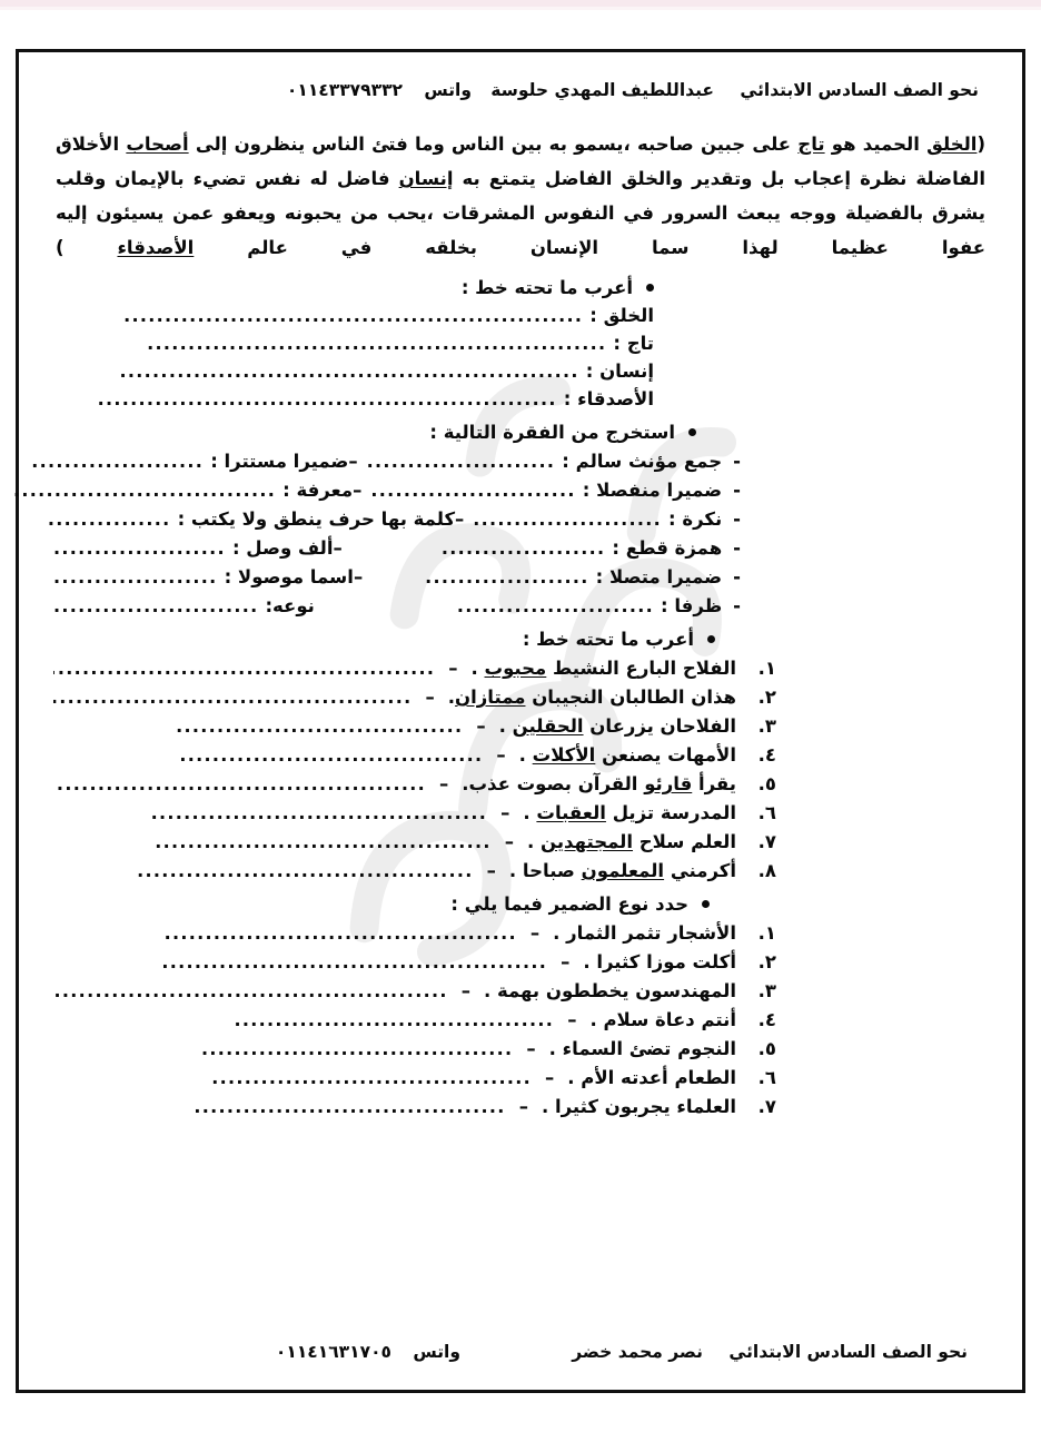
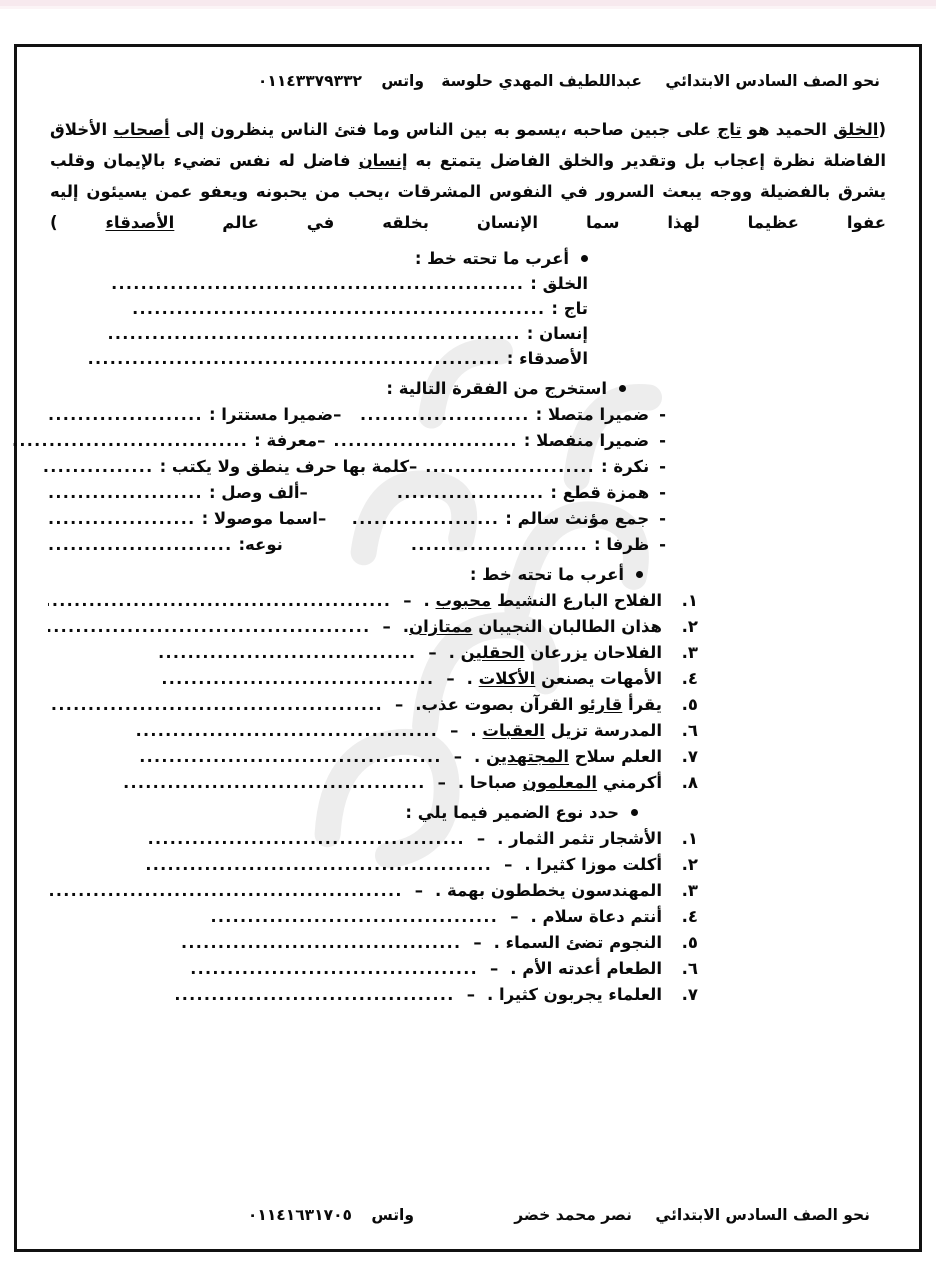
  نحو الصف السادس الابتدائي
  عبداللطيف المهدي حلوسة
  واتس
  ٠١١٤٣٣٧٩٣٣٢
  (الخلق الحميد هو تاج على جبين صاحبه ،يسمو به بين الناس وما فتئ الناس ينظرون إلى أصحاب الأخلاق الفاضلة نظرة إعجاب بل وتقدير والخلق الفاضل يتمتع به إنسان فاضل له نفس تضيء بالإيمان وقلب يشرق بالفضيلة ووجه يبعث السرور في النفوس المشرقات ،يحب من يحبونه ويعفو عمن يسيئون إليه عفوا عظيما لهذا سما الإنسان بخلقه في عالم الأصدقاء )
  أعرب ما تحته خط :
  الخلق :
  ........................................................
  تاج :
  ........................................................
  إنسان :
  ........................................................
  الأصدقاء :
  ........................................................
  استخرج من الفقرة التالية :
  -
- جمع مؤنث سالم :
+ ضميرا متصلا :
  .......................
  –
  ضميرا مستترا :
  .....................
  -
  ضميرا منفصلا :
  .........................
  –
  معرفة :
  ................................
  -
  نكرة :
  .......................
  –
  كلمة بها حرف ينطق ولا يكتب :
  ...............
  -
  همزة قطع :
  ....................
  –
  ألف وصل :
  .....................
  -
- ضميرا متصلا :
+ جمع مؤنث سالم :
  ....................
  –
  اسما موصولا :
  ....................
  -
  ظرفا :
  ........................
  نوعه:
  .........................
  أعرب ما تحته خط :
  ١.
  الفلاح البارع النشيط محبوب .
  –
  ...............................................
  ٢.
  هذان الطالبان النجيبان ممتازان.
  –
  ............................................
  ٣.
  الفلاحان يزرعان الحقلين .
  –
  ...................................
  ٤.
  الأمهات يصنعن الأكلات .
  –
  .....................................
  ٥.
  يقرأ قارئو القرآن بصوت عذب.
  –
  .............................................
  ٦.
  المدرسة تزيل العقبات .
  –
  .........................................
  ٧.
  العلم سلاح المجتهدين .
  –
  .........................................
  ٨.
  أكرمني المعلمون صباحا .
  –
  .........................................
  حدد نوع الضمير فيما يلي :
  ١.
  الأشجار تثمر الثمار .
  –
  ...........................................
  ٢.
  أكلت موزا كثيرا .
  –
  ...............................................
  ٣.
  المهندسون يخططون بهمة .
  –
  ................................................
  ٤.
  أنتم دعاة سلام .
  –
  .......................................
  ٥.
  النجوم تضئ السماء .
  –
  ......................................
  ٦.
  الطعام أعدته الأم .
  –
  .......................................
  ٧.
  العلماء يجربون كثيرا .
  –
  ......................................
  نحو الصف السادس الابتدائي
  نصر محمد خضر
  واتس
  ٠١١٤١٦٣١٧٠٥
